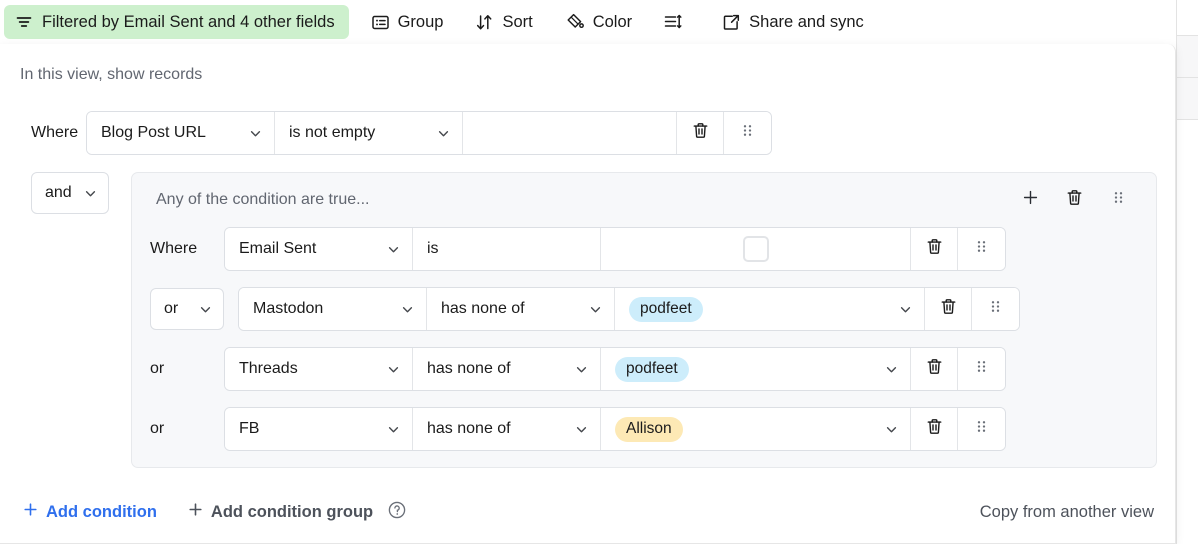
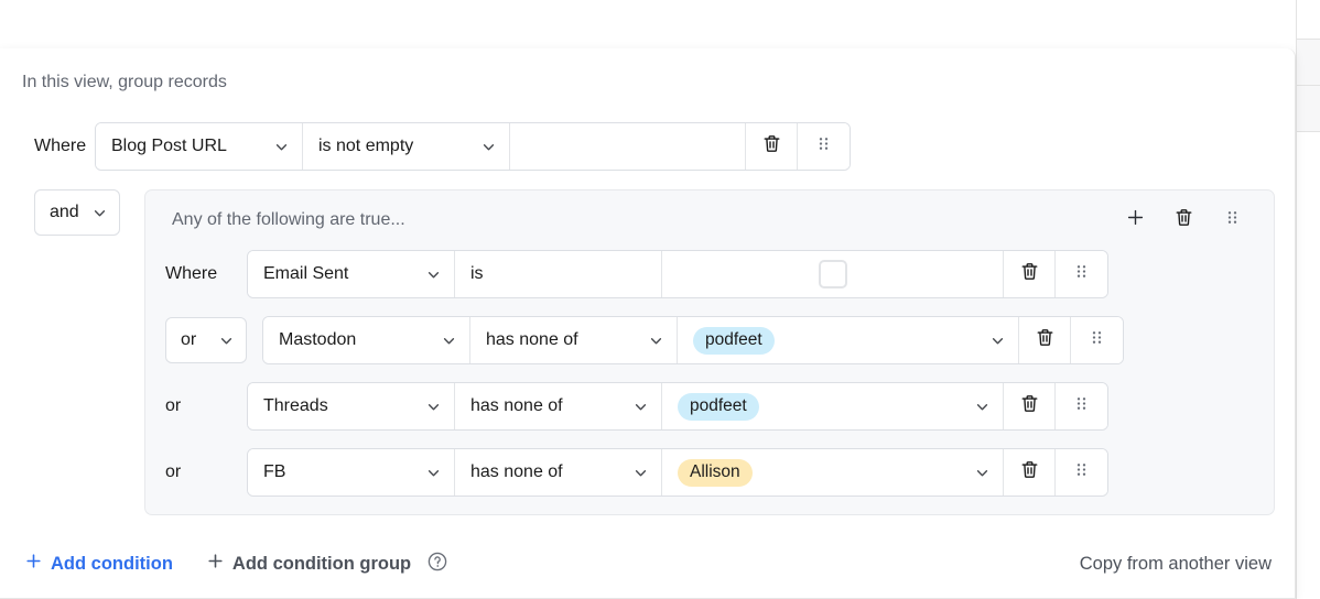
- Filtered by Email Sent and 4 other fields
- Group
- Sort
- Color
- Share and sync
- In this view, show records
+ In this view, group records
  Where
  Blog Post URL
  is not empty
  and
- Any of the condition are true...
+ Any of the following are true...
  Where
  Email Sent
  is
  or
  Mastodon
  has none of
  podfeet
  or
  Threads
  has none of
  podfeet
  or
  FB
  has none of
  Allison
  Add condition
  Add condition group
  Copy from another view
